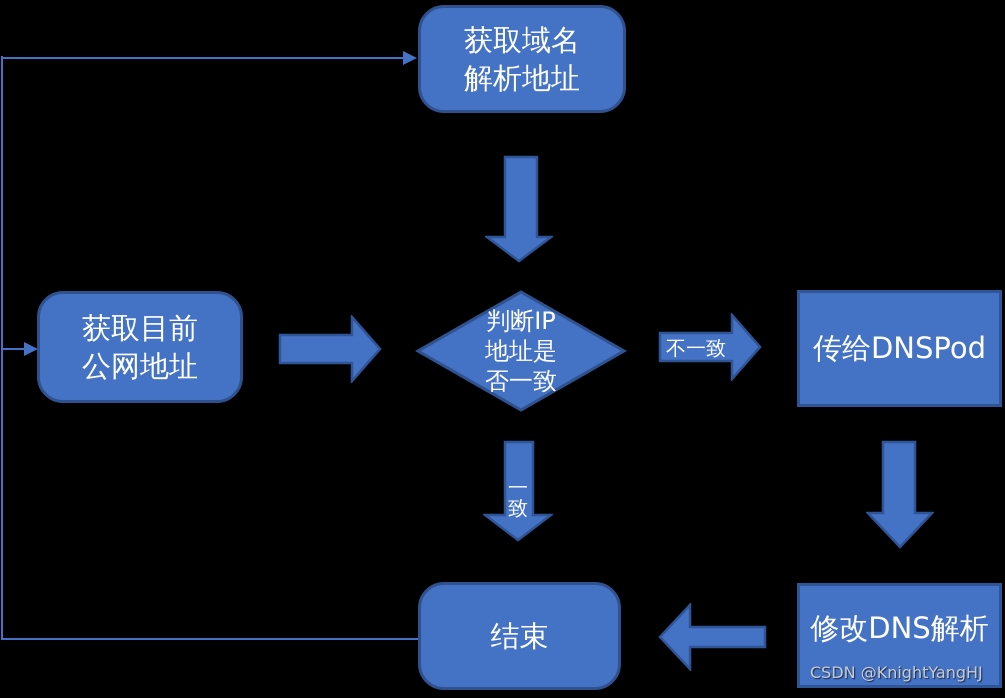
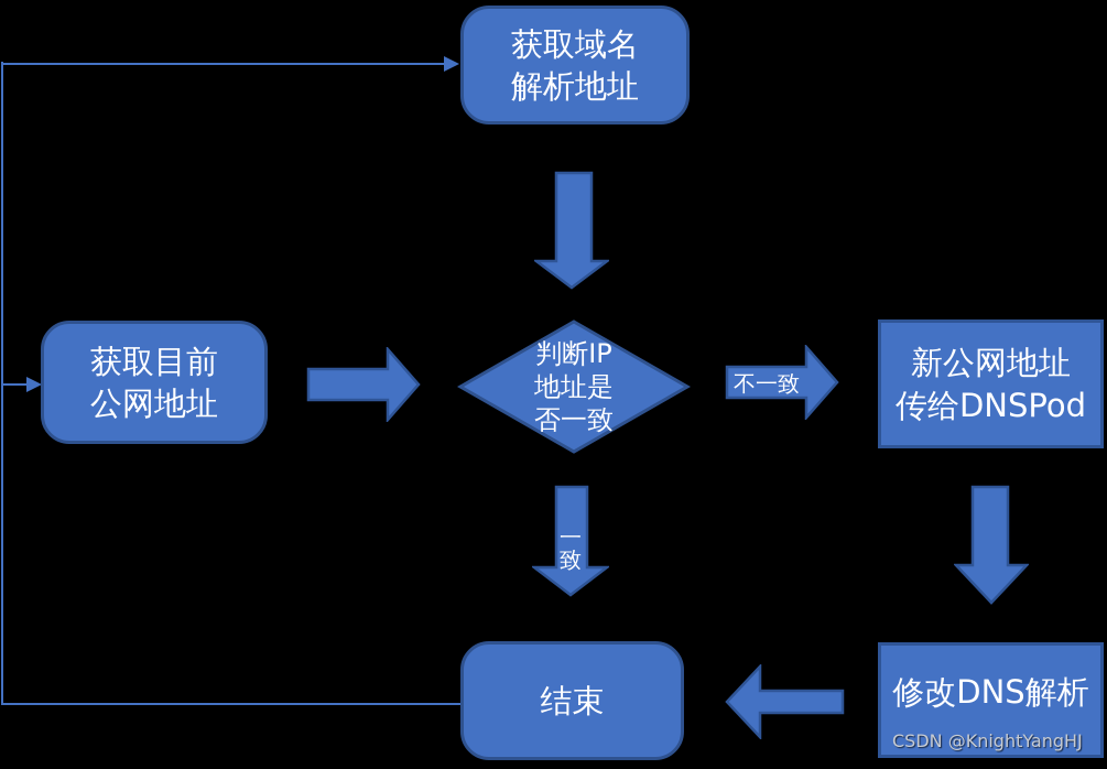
  获取域名
  解析地址
  获取目前
  公网地址
  判断IP
  地址是
  否一致
+ 新公网地址
  传给DNSPod
  修改DNS解析
  结束
  不一致
  CSDN @KnightYangHJ
